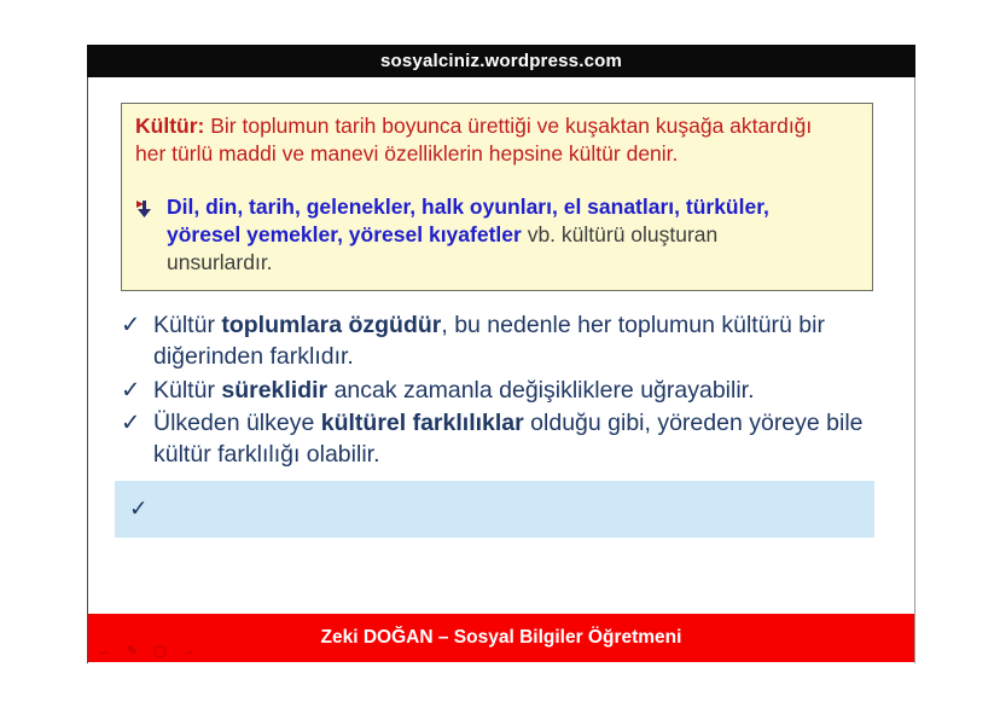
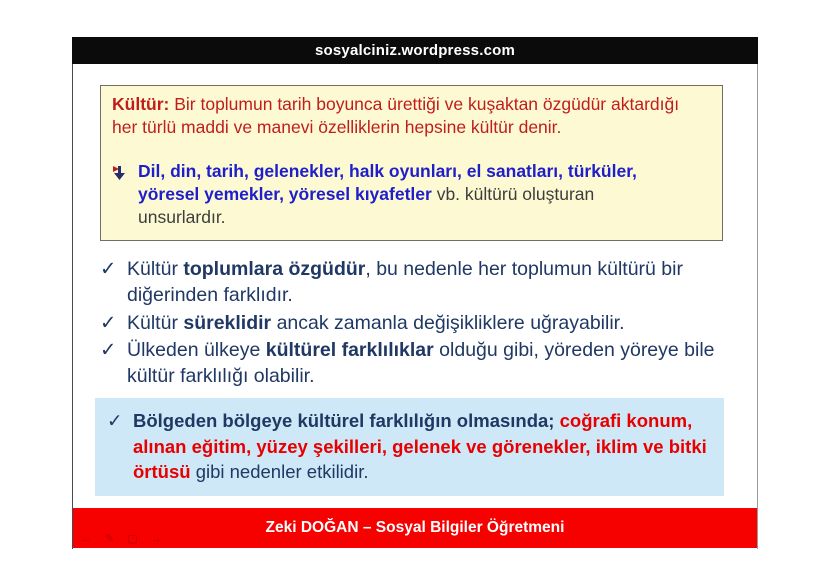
  sosyalciniz.wordpress.com
- Kültür: Bir toplumun tarih boyunca ürettiği ve kuşaktan kuşağa aktardığı her türlü maddi ve manevi özelliklerin hepsine kültür denir.
+ Kültür: Bir toplumun tarih boyunca ürettiği ve kuşaktan özgüdür aktardığı her türlü maddi ve manevi özelliklerin hepsine kültür denir.
  Dil, din, tarih, gelenekler, halk oyunları, el sanatları, türküler, yöresel yemekler, yöresel kıyafetler vb. kültürü oluşturan
  unsurlardır.
  ✓
  Kültür toplumlara özgüdür, bu nedenle her toplumun kültürü bir diğerinden farklıdır.
  ✓
  Kültür süreklidir ancak zamanla değişikliklere uğrayabilir.
  ✓
  Ülkeden ülkeye kültürel farklılıklar olduğu gibi, yöreden yöreye bile kültür farklılığı olabilir.
  ✓
+ Bölgeden bölgeye kültürel farklılığın olmasında; coğrafi konum, alınan eğitim, yüzey şekilleri, gelenek ve görenekler, iklim ve bitki örtüsü gibi nedenler etkilidir.
  Zeki DOĞAN – Sosyal Bilgiler Öğretmeni
  ←
  ✎
  ▢
  →
